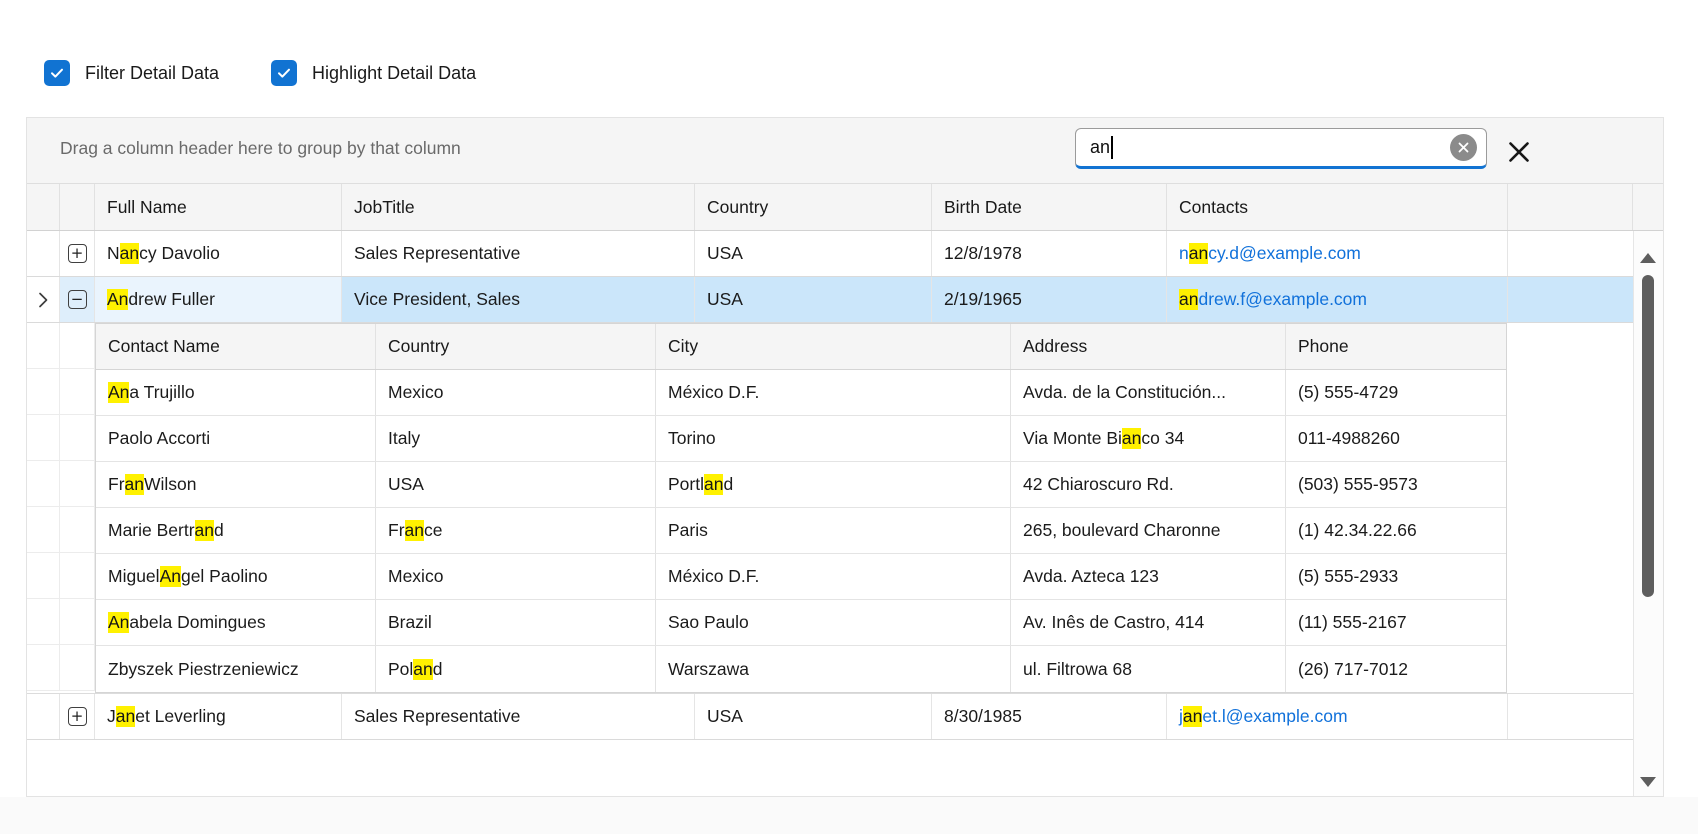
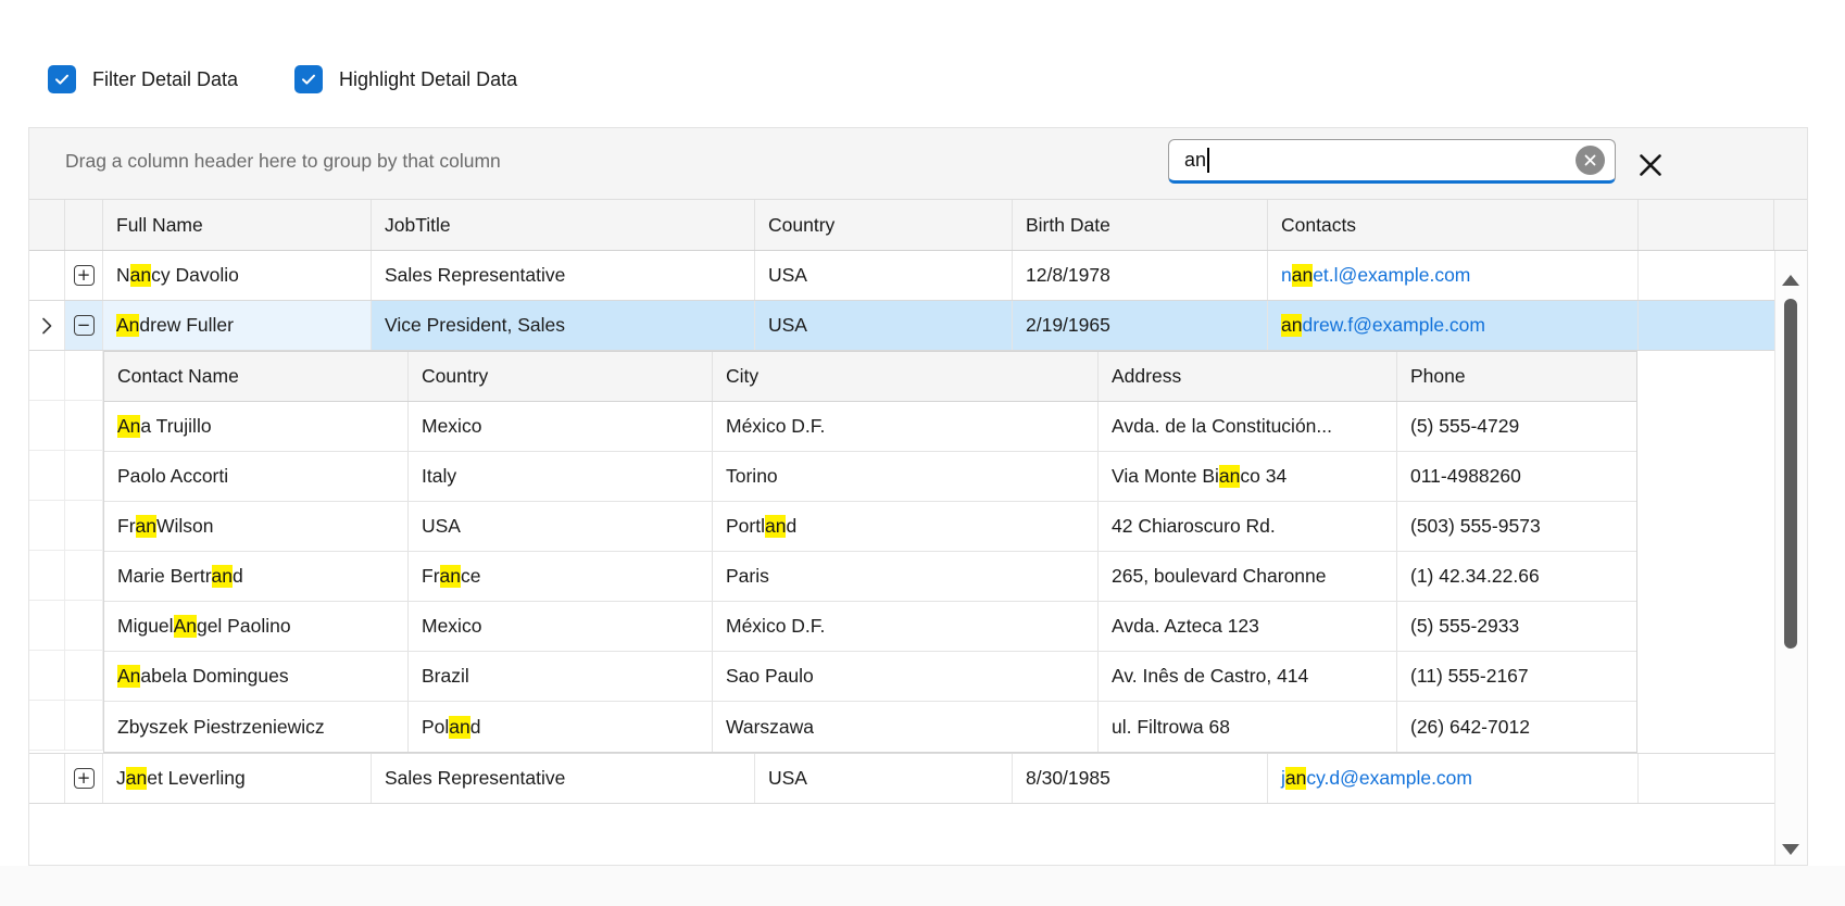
  Filter Detail Data
  Highlight Detail Data
  Drag a column header here to group by that column
  an
  Full Name
  JobTitle
  Country
  Birth Date
  Contacts
  +
  N
  an
  cy Davolio
  Sales Representative
  USA
  12/8/1978
  n
  an
- cy.d@example.com
+ et.l@example.com
  −
  An
  drew Fuller
  Vice President, Sales
  USA
  2/19/1965
  an
  drew.f@example.com
  Contact Name
  Country
  City
  Address
  Phone
  An
  a Trujillo
  Mexico
  México D.F.
  Avda. de la Constitución...
  (5) 555-4729
  Paolo Accorti
  Italy
  Torino
  Via Monte Bi
  an
  co 34
  011-4988260
  Fr
  an
  Wilson
  USA
  Portl
  an
  d
  42 Chiaroscuro Rd.
  (503) 555-9573
  Marie Bertr
  an
  d
  Fr
  an
  ce
  Paris
  265, boulevard Charonne
  (1) 42.34.22.66
  Miguel
  An
  gel Paolino
  Mexico
  México D.F.
  Avda. Azteca 123
  (5) 555-2933
  An
  abela Domingues
  Brazil
  Sao Paulo
  Av. Inês de Castro, 414
  (11) 555-2167
  Zbyszek Piestrzeniewicz
  Pol
  an
  d
  Warszawa
  ul. Filtrowa 68
- (26) 717-7012
+ (26) 642-7012
  +
  J
  an
  et Leverling
  Sales Representative
  USA
  8/30/1985
  j
  an
- et.l@example.com
+ cy.d@example.com
